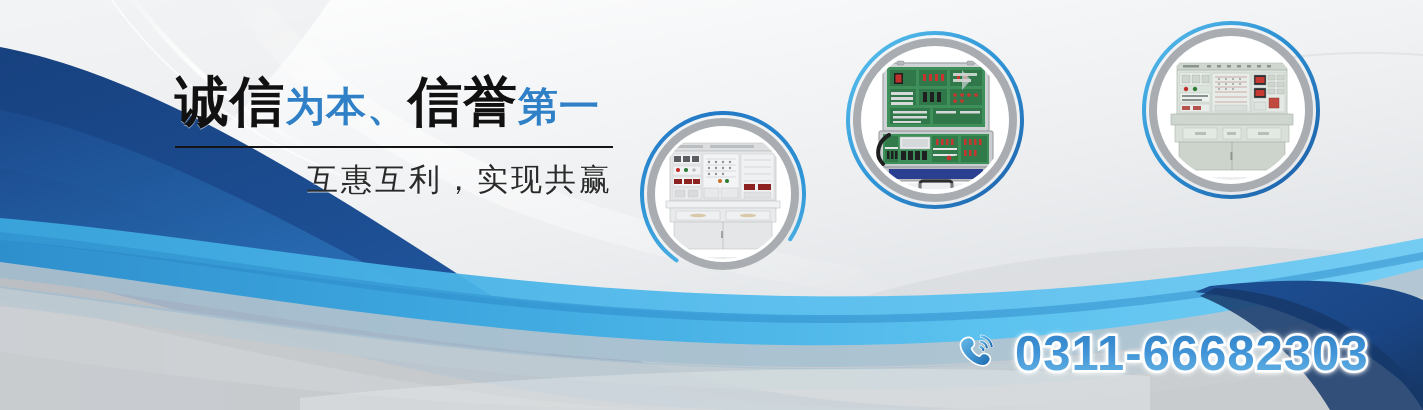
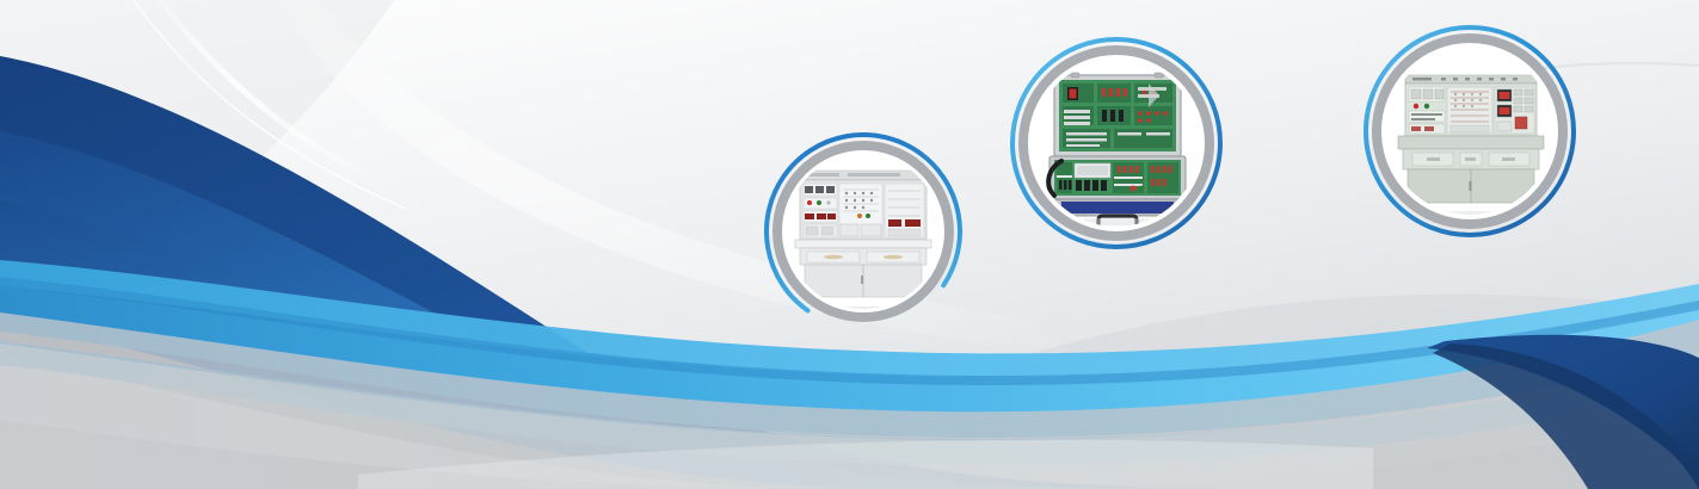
- 诚信为本、信誉第一
- 互惠互利，实现共赢
- 0311-66682303
